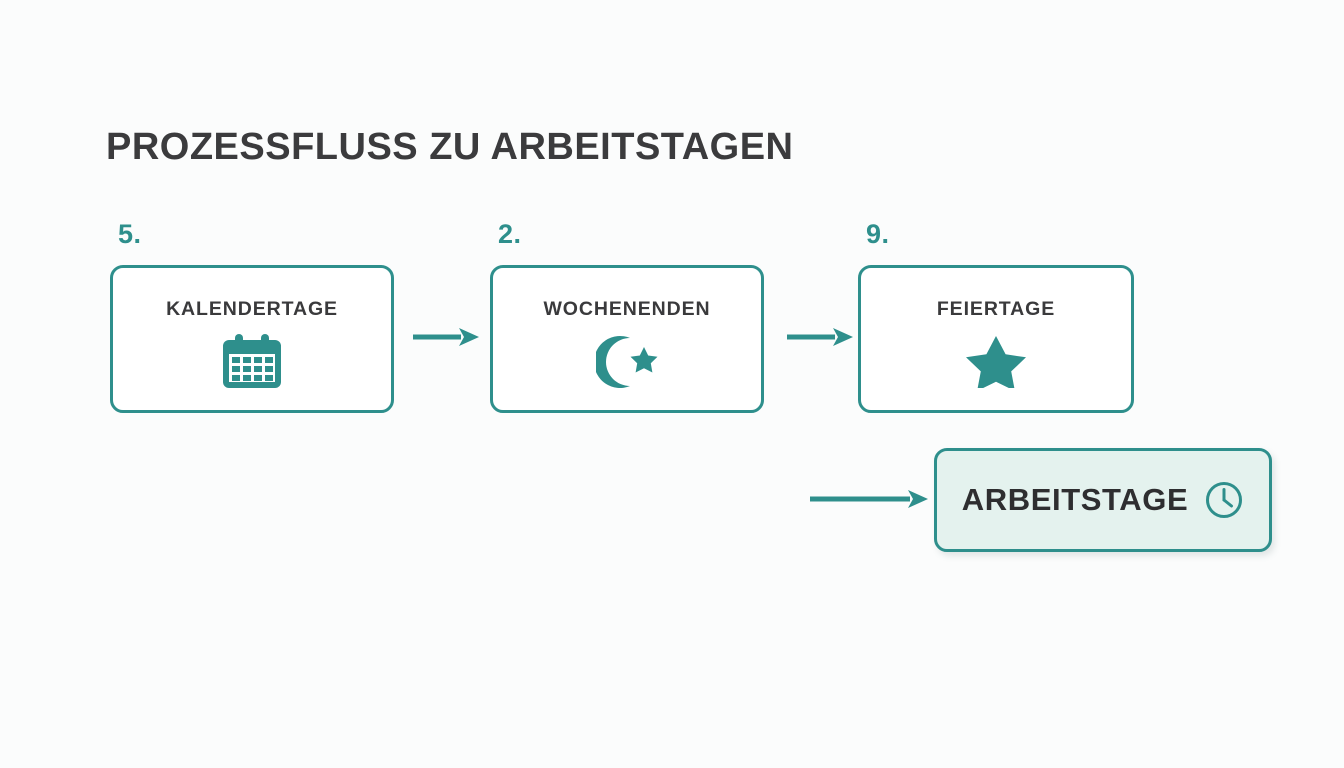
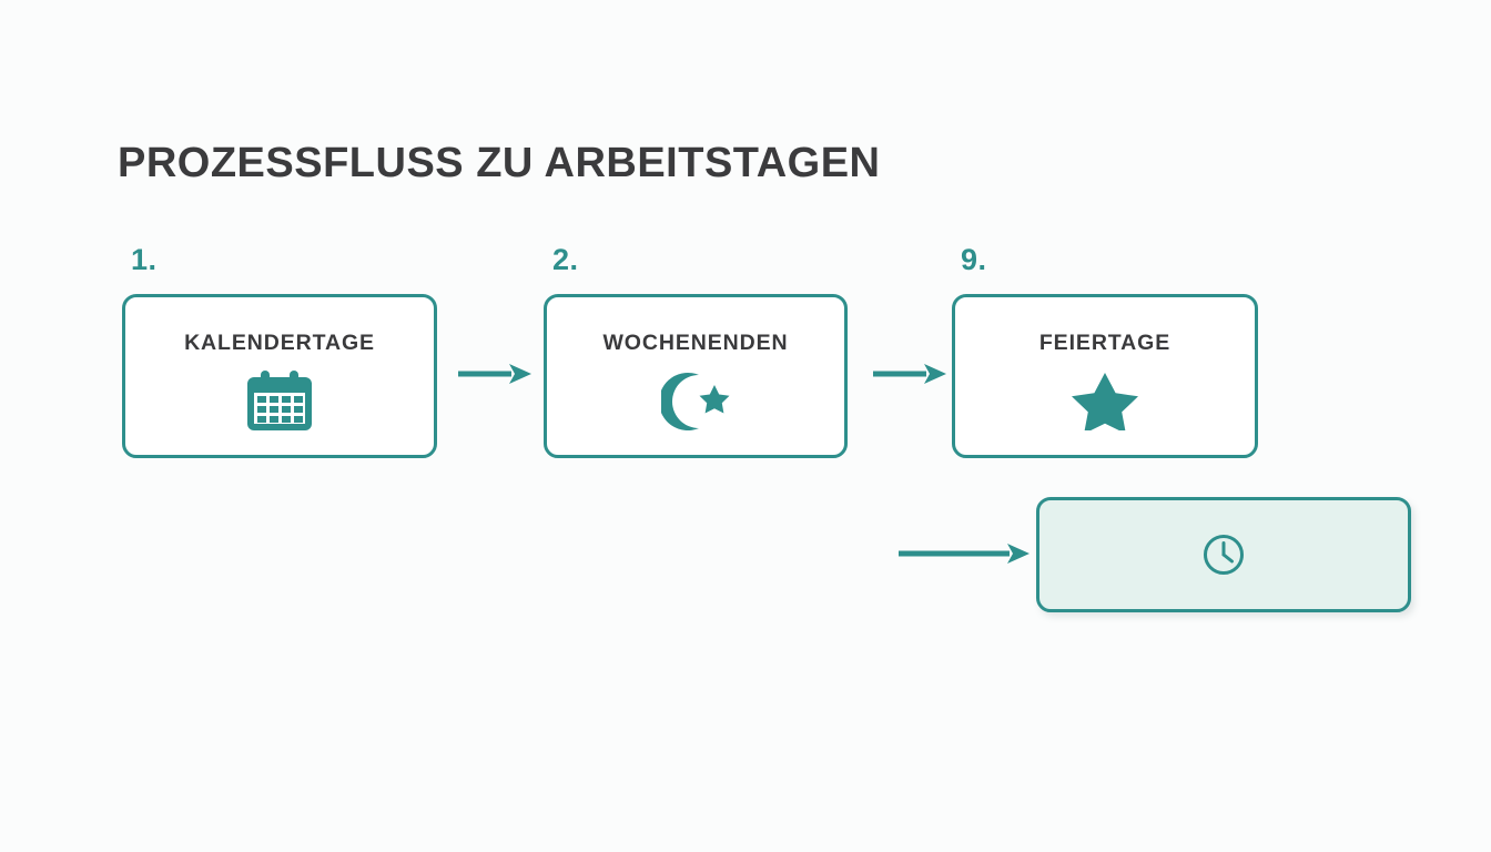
  PROZESSFLUSS ZU ARBEITSTAGEN
- 5.
+ 1.
  KALENDERTAGE
  2.
  WOCHENENDEN
  9.
  FEIERTAGE
- ARBEITSTAGE
